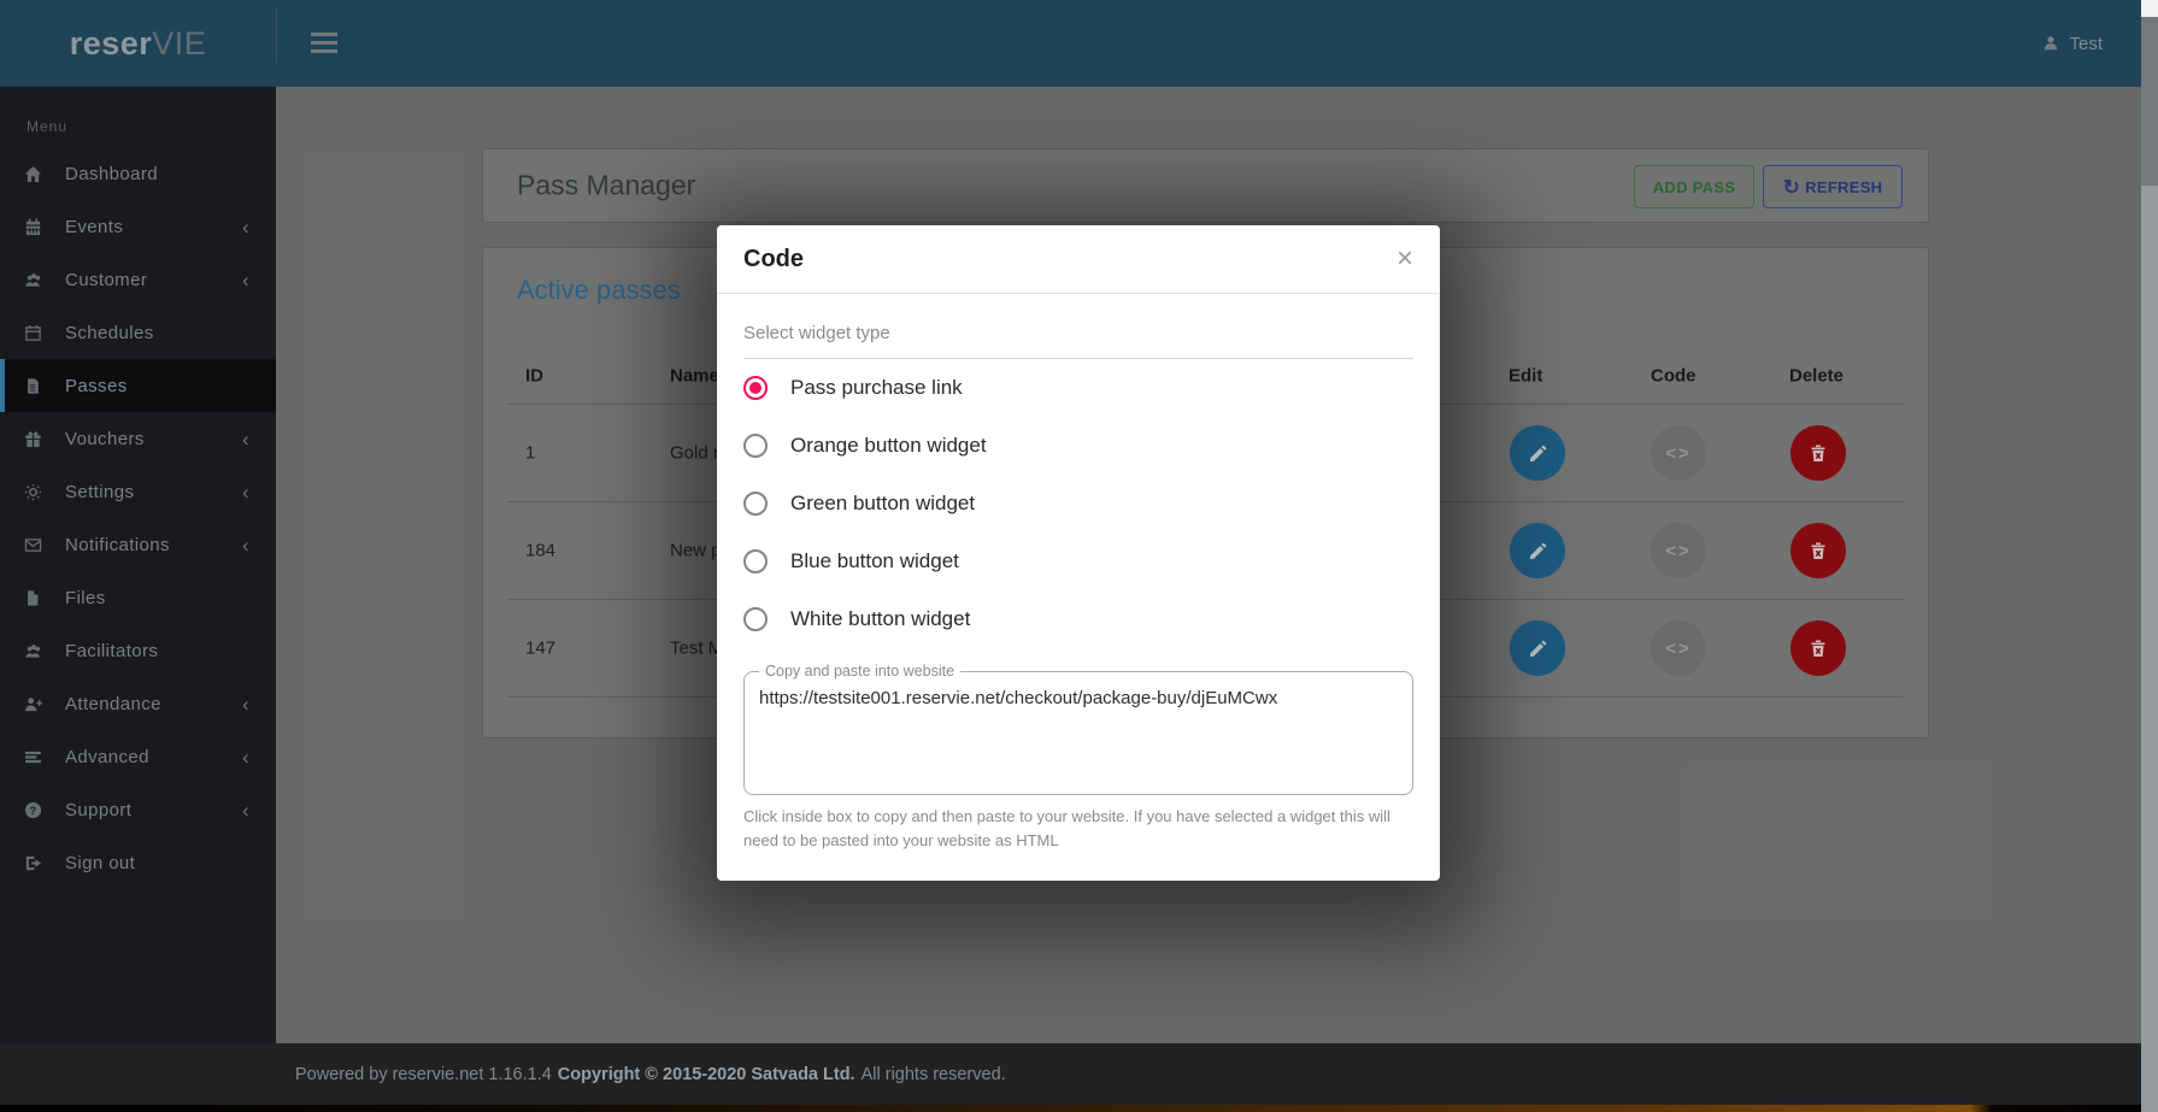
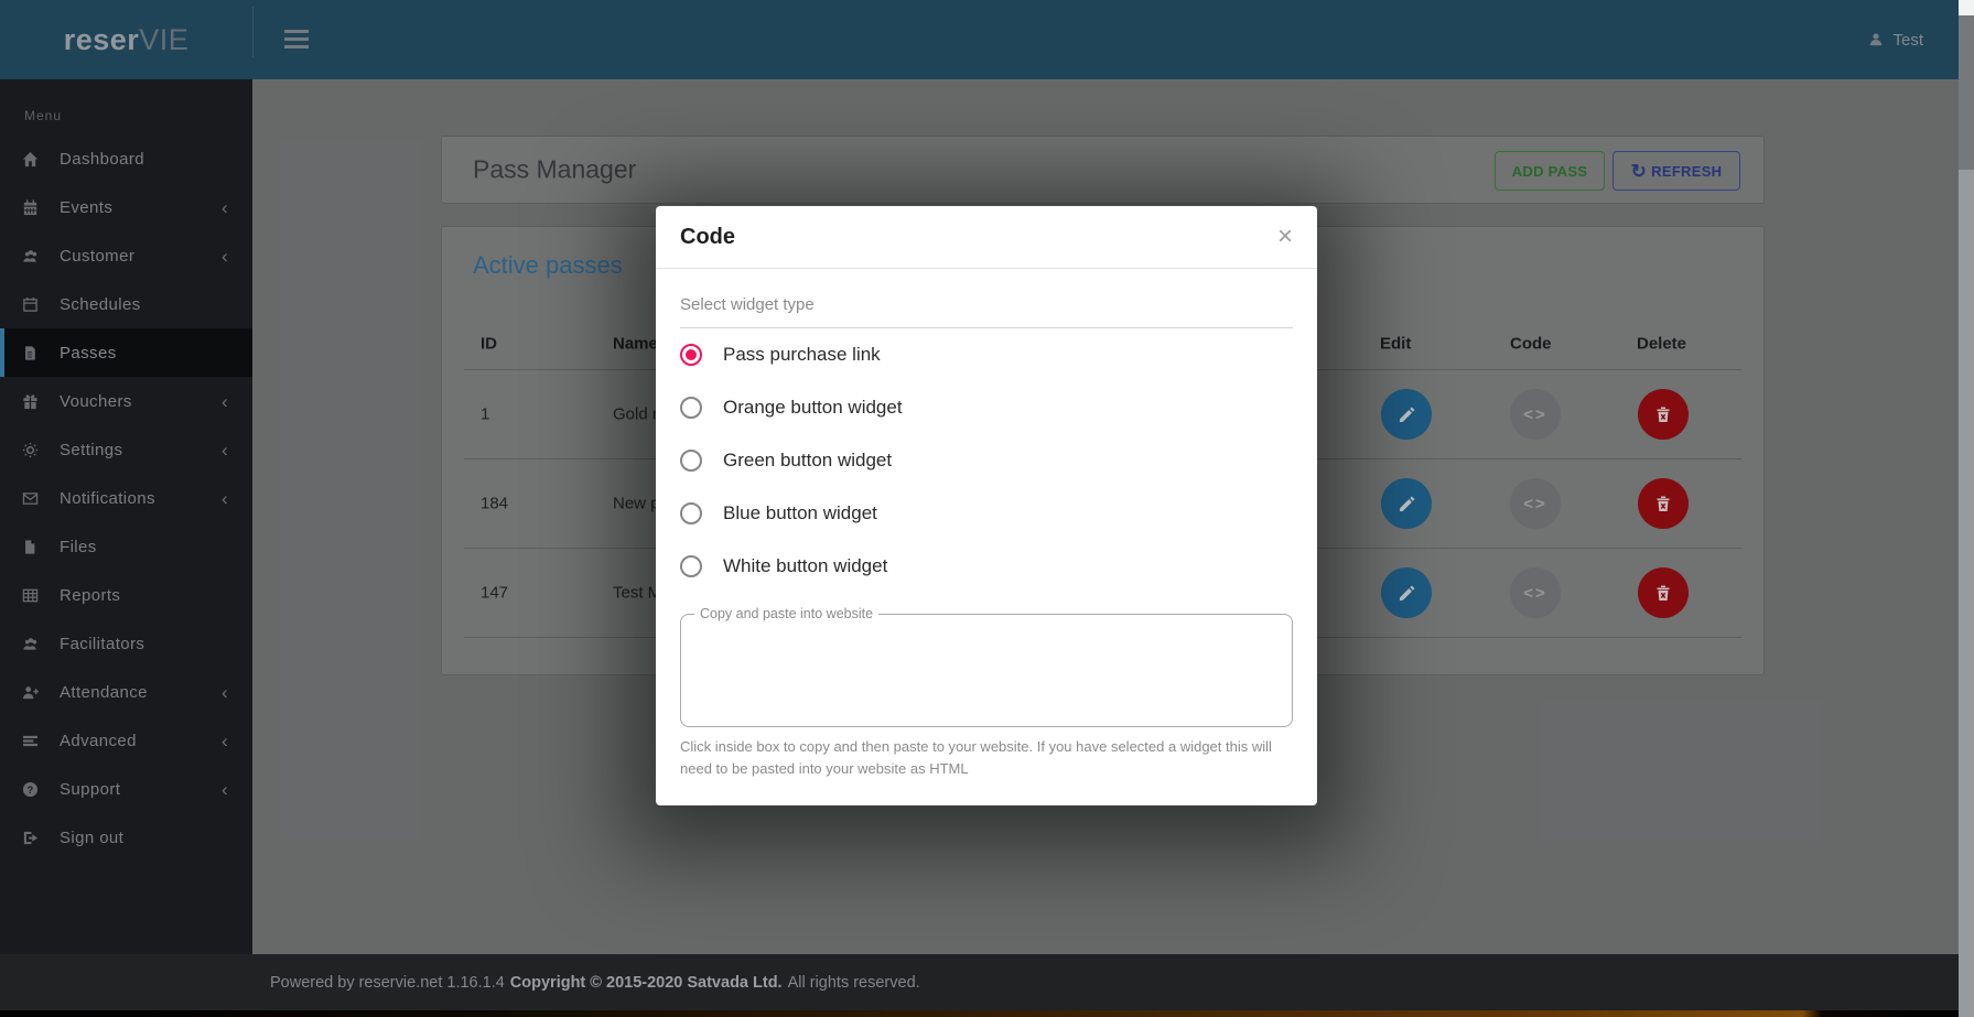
  reser
  VIE
  Test
  Menu
  Dashboard
  Events
  ‹
  Customer
  ‹
  Schedules
  Passes
  Vouchers
  ‹
  Settings
  ‹
  Notifications
  ‹
  Files
+ Reports
  Facilitators
  Attendance
  ‹
  Advanced
  ‹
  ?
  Support
  ‹
  Sign out
  Pass Manager
  ADD PASS
  ↻
  REFRESH
  Active passes
  ID
  Name
  Edit
  Code
  Delete
  1
  Gold
  <>
  184
  <>
  147
  Test M
  <>
  Code
  ×
  Select widget type
  Pass purchase link
  Orange button widget
  Green button widget
  Blue button widget
  White button widget
  Copy and paste into website
- https://testsite001.reservie.net/checkout/package-buy/djEuMCwx
  Click inside box to copy and then paste to your website. If you have selected a widget this will need to be pasted into your website as HTML
  Powered by reservie.net 1.16.1.4
  Copyright © 2015-2020 Satvada Ltd.
  All rights reserved.
